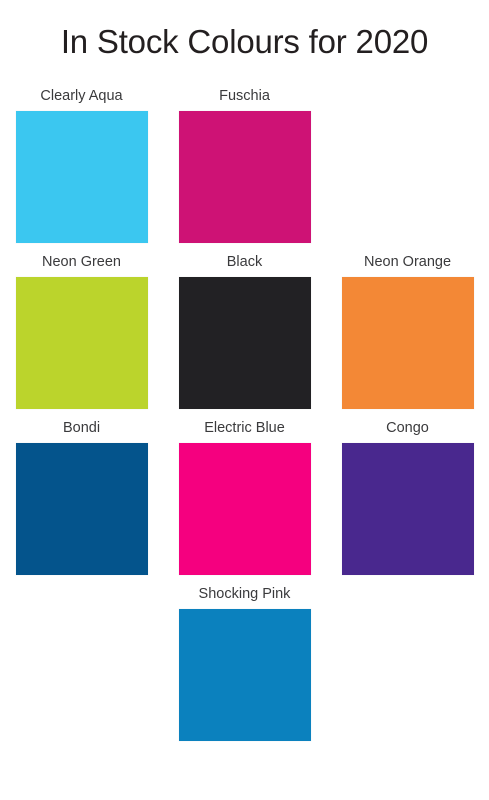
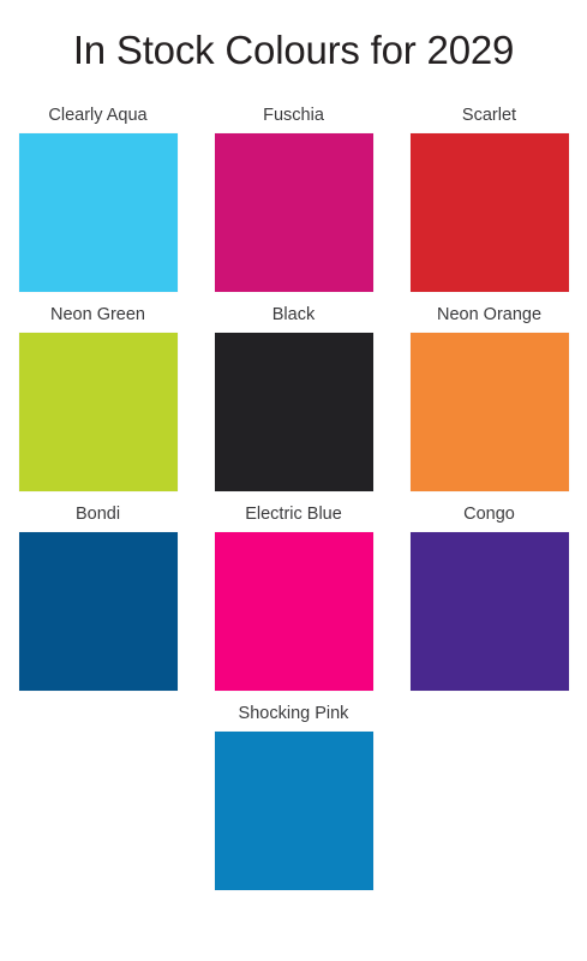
- In Stock Colours for 2020
+ In Stock Colours for 2029
  Clearly Aqua
  Fuschia
+ Scarlet
  Neon Green
  Black
  Neon Orange
  Bondi
  Electric Blue
  Congo
  Shocking Pink
